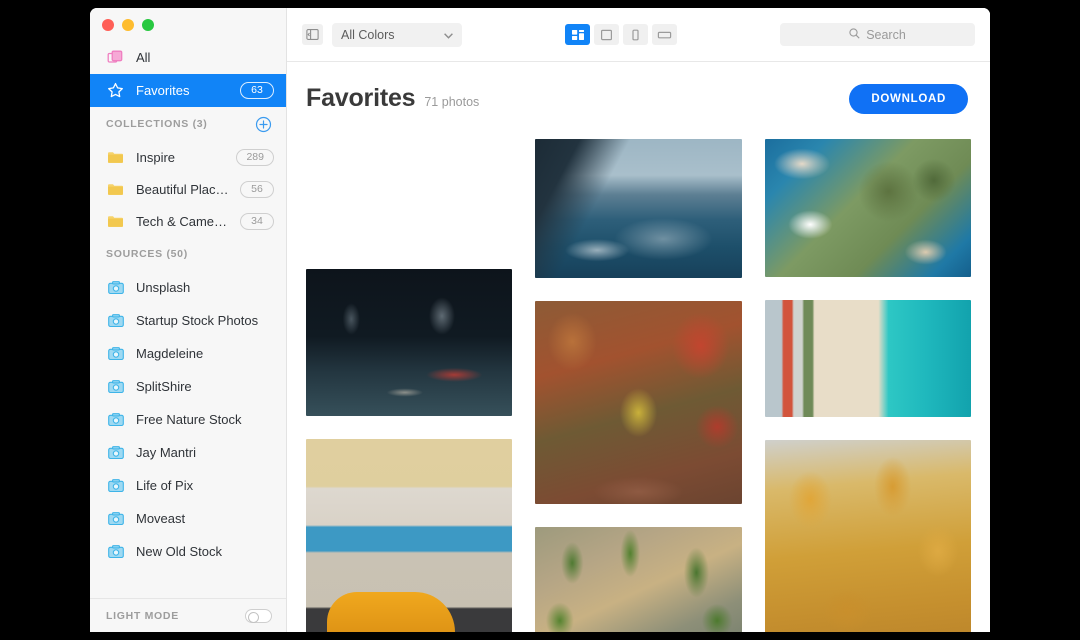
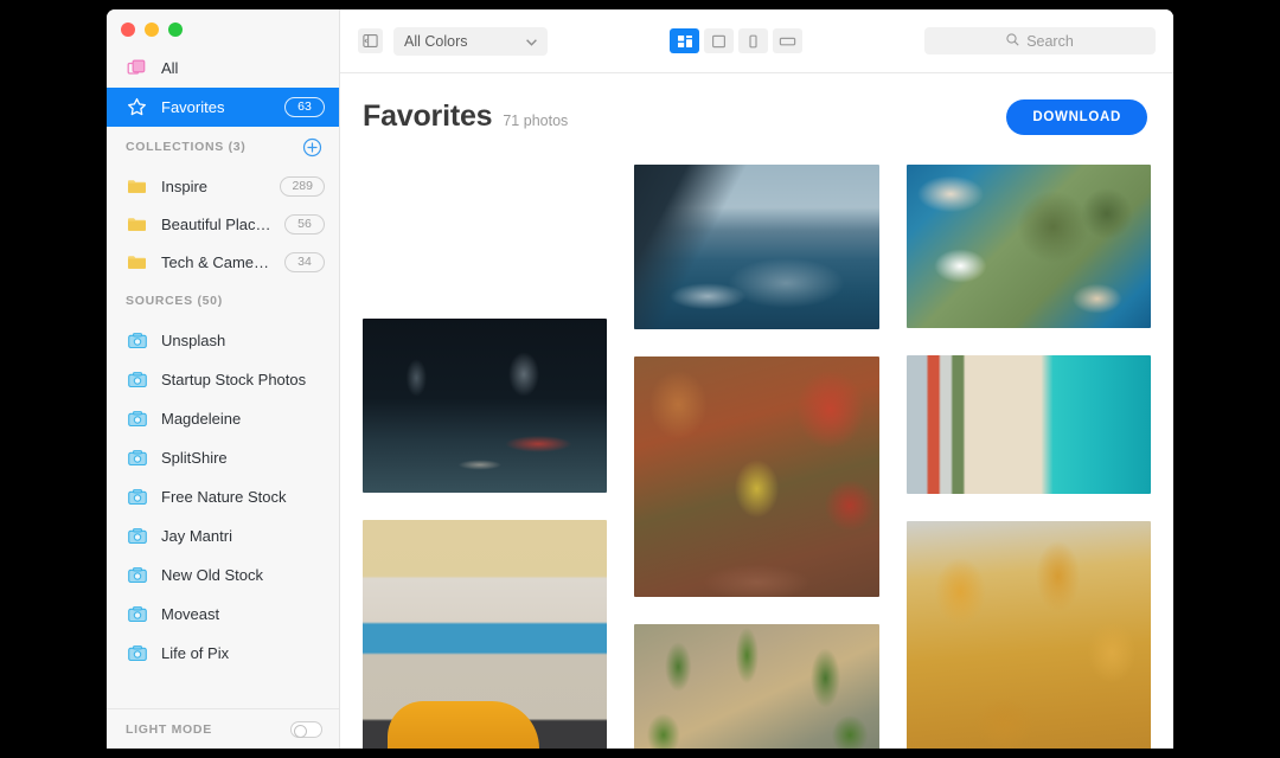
  All
  Favorites
  63
  COLLECTIONS (3)
  Inspire
  289
  Beautiful Places
  56
  Tech & Cameras
  34
  SOURCES (50)
  Unsplash
  Startup Stock Photos
  Magdeleine
  SplitShire
  Free Nature Stock
  Jay Mantri
- Life of Pix
+ New Old Stock
  Moveast
- New Old Stock
+ Life of Pix
  LIGHT MODE
  All Colors
  Search
  Favorites
  71 photos
  DOWNLOAD
